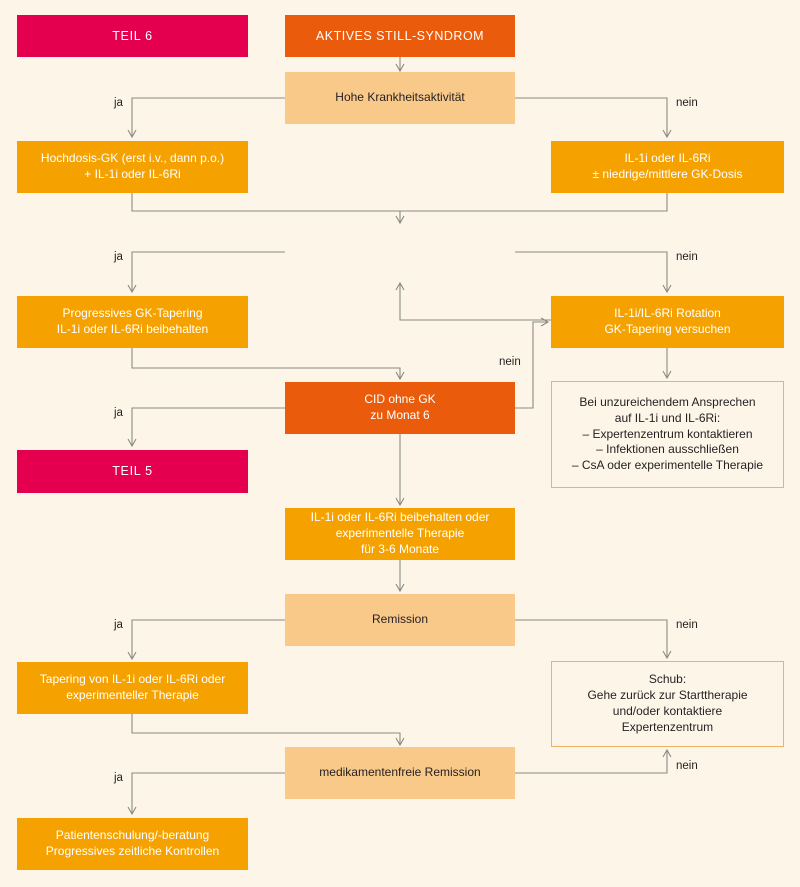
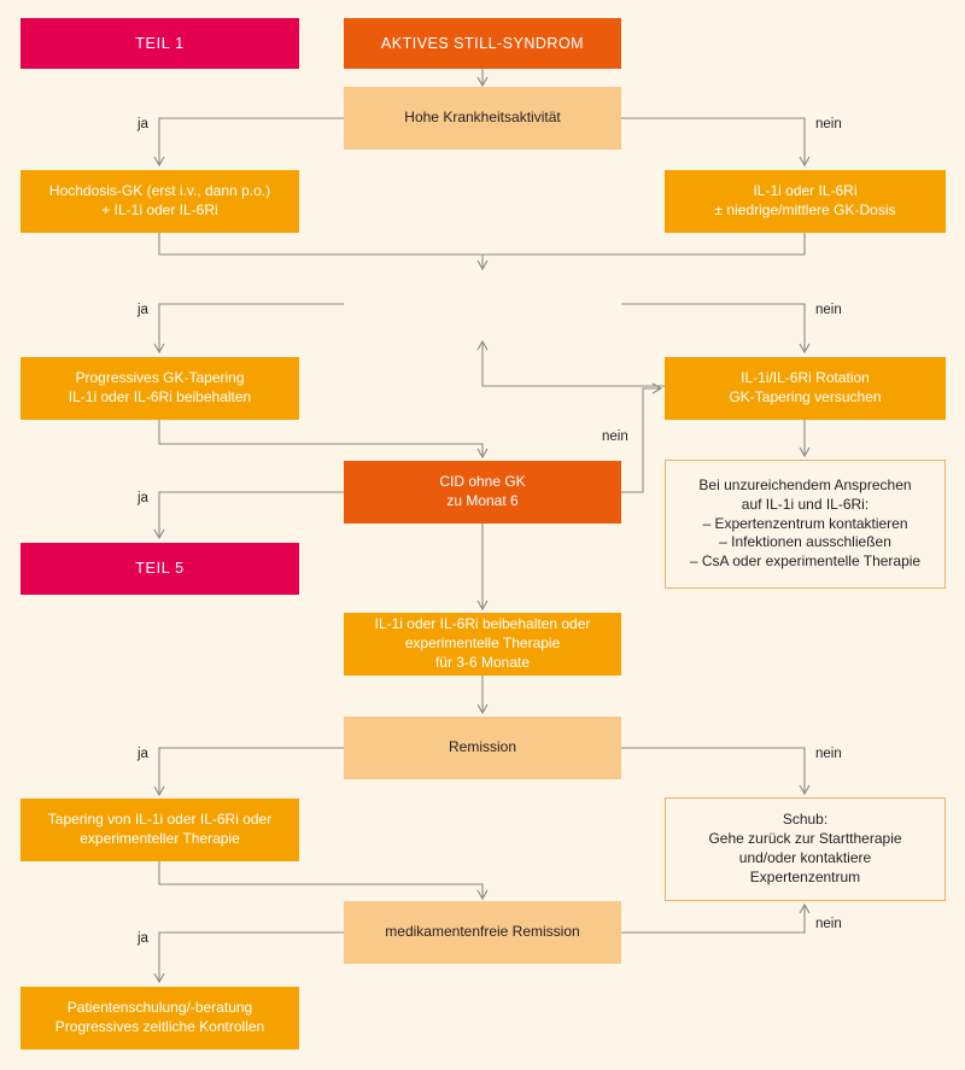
- TEIL 6
+ TEIL 1
  AKTIVES STILL-SYNDROM
  Hohe Krankheitsaktivität
  Hochdosis-GK (erst i.v., dann p.o.)
  + IL-1i oder IL-6Ri
  IL-1i oder IL-6Ri
  ± niedrige/mittlere GK-Dosis
  Progressives GK-Tapering
  IL-1i oder IL-6Ri beibehalten
  IL-1i/IL-6Ri Rotation
  GK-Tapering versuchen
  CID ohne GK
  zu Monat 6
  Bei unzureichendem Ansprechen
  auf IL-1i und IL-6Ri:
  – Expertenzentrum kontaktieren
  – Infektionen ausschließen
  – CsA oder experimentelle Therapie
  TEIL 5
  IL-1i oder IL-6Ri beibehalten oder
  experimentelle Therapie
  für 3-6 Monate
  Remission
  Tapering von IL-1i oder IL-6Ri oder
  experimenteller Therapie
  Schub:
  Gehe zurück zur Starttherapie
  und/oder kontaktiere
  Expertenzentrum
  medikamentenfreie Remission
  Patientenschulung/-beratung
  Progressives zeitliche Kontrollen
  ja
  nein
  ja
  nein
  nein
  ja
  ja
  nein
  ja
  nein
